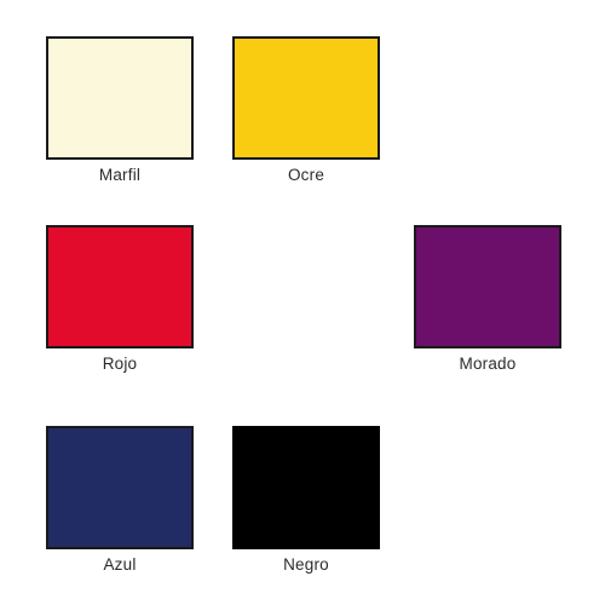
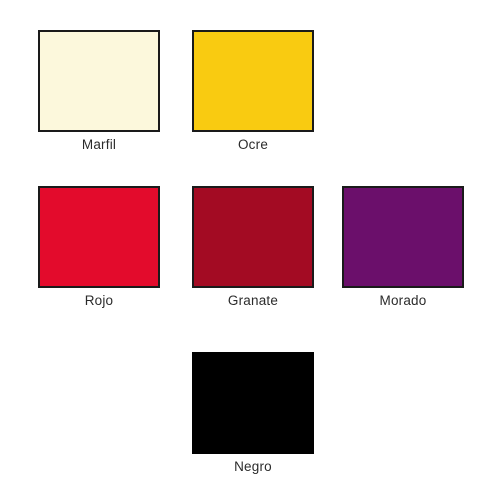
  Marfil
  Ocre
  Rojo
+ Granate
  Morado
- Azul
  Negro
